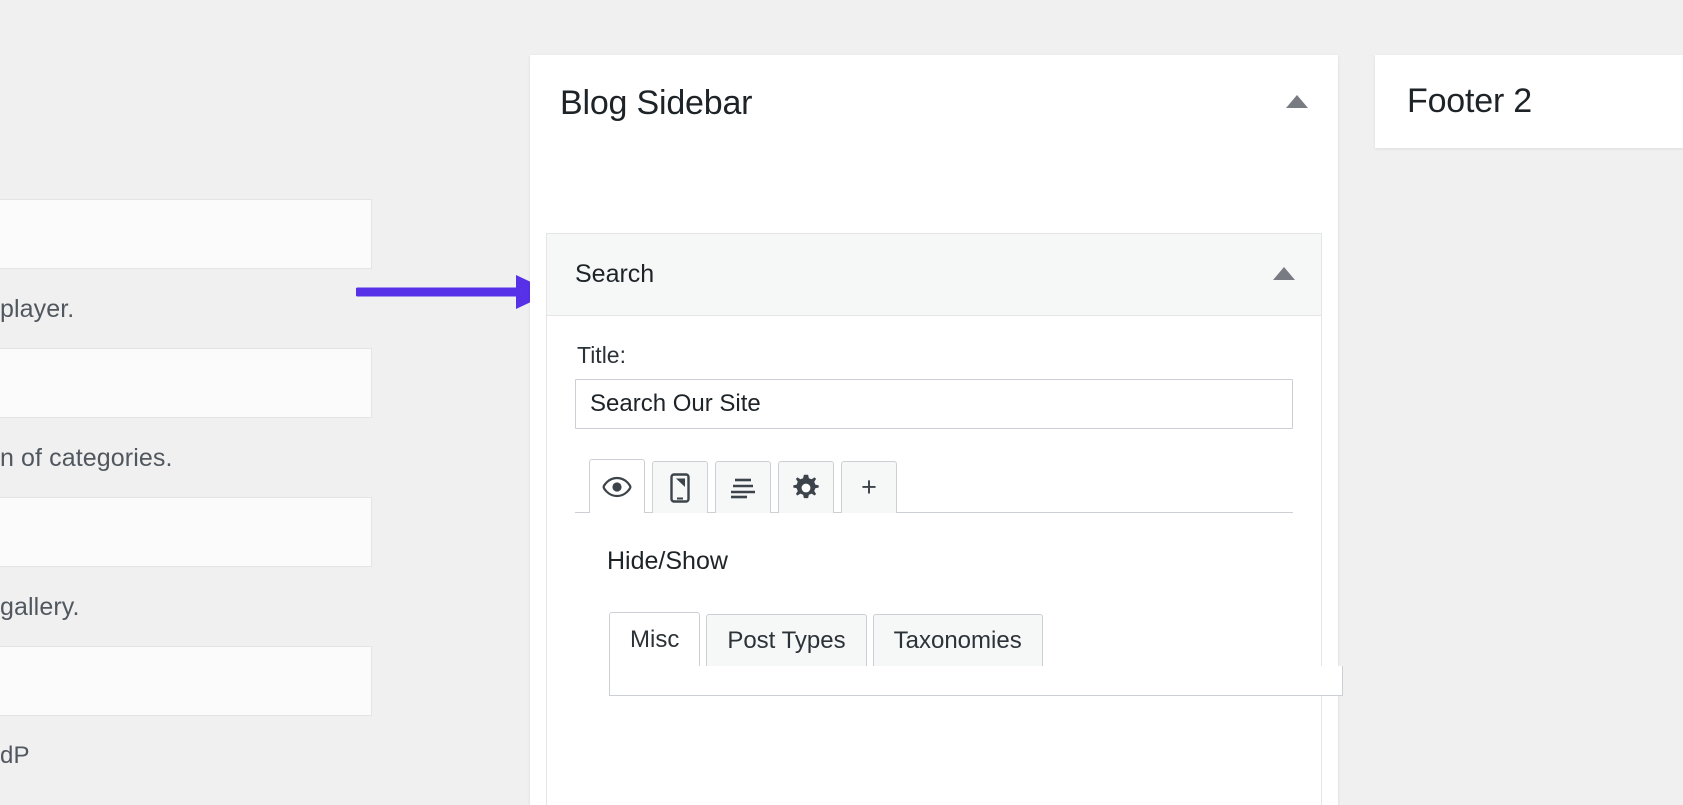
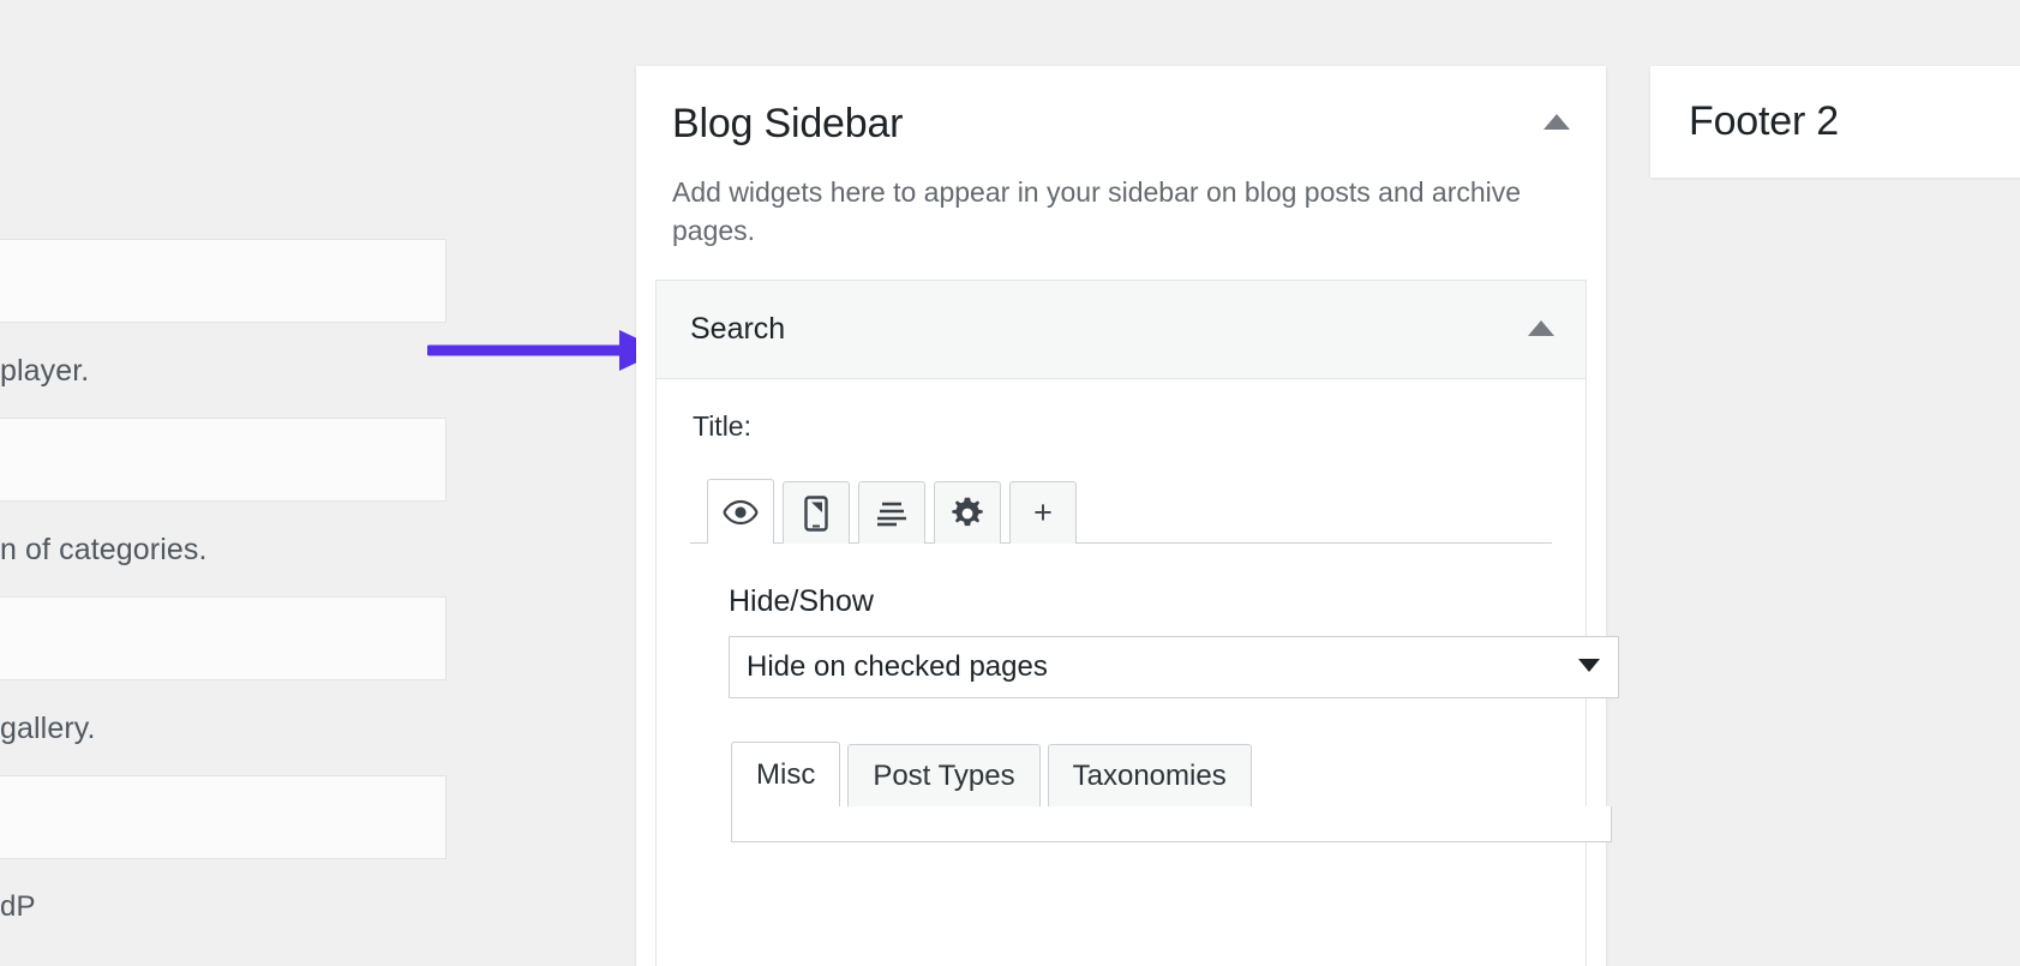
  player.
  n of categories.
  gallery.
  dP
  Blog Sidebar
+ Add widgets here to appear in your sidebar on blog posts and archive pages.
  Search
  Title:
- Search Our Site
  +
  Hide/Show
+ Hide on checked pages
  Misc
  Post Types
  Taxonomies
  Footer 2
